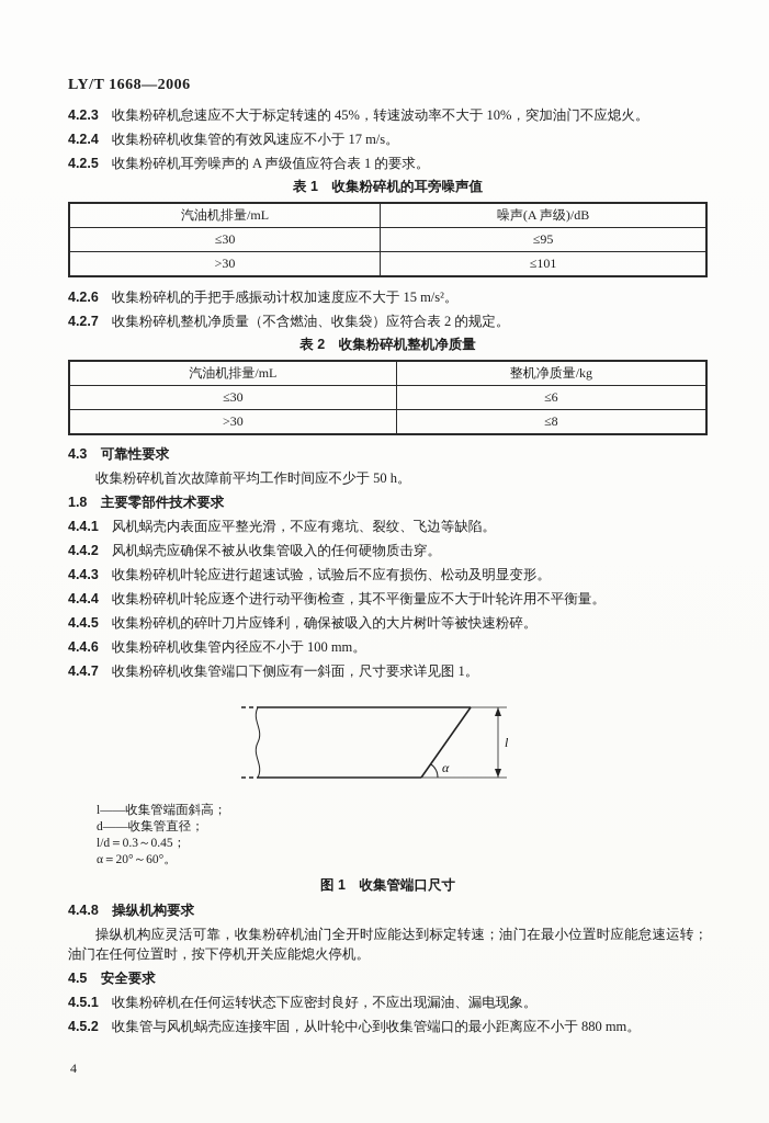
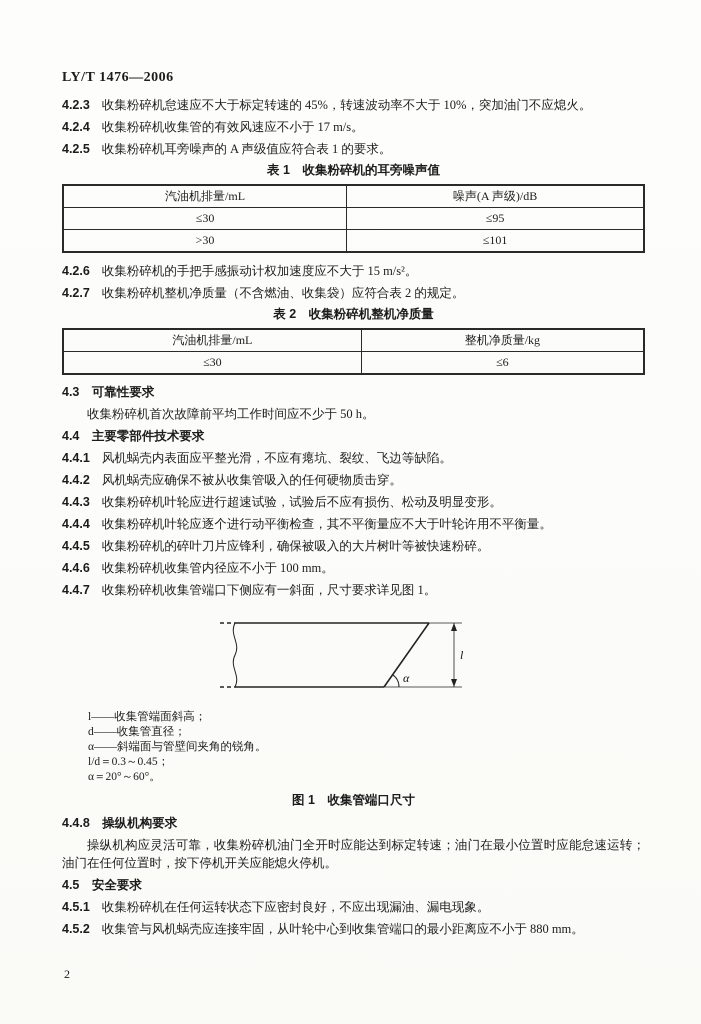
- LY/T 1668—2006
+ LY/T 1476—2006
  4.2.3 收集粉碎机怠速应不大于标定转速的 45%，转速波动率不大于 10%，突加油门不应熄火。
  4.2.4 收集粉碎机收集管的有效风速应不小于 17 m/s。
  4.2.5 收集粉碎机耳旁噪声的 A 声级值应符合表 1 的要求。
  表 1 收集粉碎机的耳旁噪声值
  汽油机排量/mL	噪声(A 声级)/dB
  ≤30	≤95
  >30	≤101
  4.2.6 收集粉碎机的手把手感振动计权加速度应不大于 15 m/s²。
  4.2.7 收集粉碎机整机净质量（不含燃油、收集袋）应符合表 2 的规定。
  表 2 收集粉碎机整机净质量
  汽油机排量/mL	整机净质量/kg
  ≤30	≤6
- >30	≤8
  4.3 可靠性要求
  收集粉碎机首次故障前平均工作时间应不少于 50 h。
- 1.8 主要零部件技术要求
+ 4.4 主要零部件技术要求
  4.4.1 风机蜗壳内表面应平整光滑，不应有瘪坑、裂纹、飞边等缺陷。
  4.4.2 风机蜗壳应确保不被从收集管吸入的任何硬物质击穿。
  4.4.3 收集粉碎机叶轮应进行超速试验，试验后不应有损伤、松动及明显变形。
  4.4.4 收集粉碎机叶轮应逐个进行动平衡检查，其不平衡量应不大于叶轮许用不平衡量。
  4.4.5 收集粉碎机的碎叶刀片应锋利，确保被吸入的大片树叶等被快速粉碎。
  4.4.6 收集粉碎机收集管内径应不小于 100 mm。
  4.4.7 收集粉碎机收集管端口下侧应有一斜面，尺寸要求详见图 1。
  α
  l
  l——收集管端面斜高；
  d——收集管直径；
+ α——斜端面与管壁间夹角的锐角。
  l/d＝0.3～0.45；
  α＝20°～60°。
  图 1 收集管端口尺寸
  4.4.8 操纵机构要求
  操纵机构应灵活可靠，收集粉碎机油门全开时应能达到标定转速；油门在最小位置时应能怠速运转；油门在任何位置时，按下停机开关应能熄火停机。
  4.5 安全要求
  4.5.1 收集粉碎机在任何运转状态下应密封良好，不应出现漏油、漏电现象。
  4.5.2 收集管与风机蜗壳应连接牢固，从叶轮中心到收集管端口的最小距离应不小于 880 mm。
- 4
+ 2
